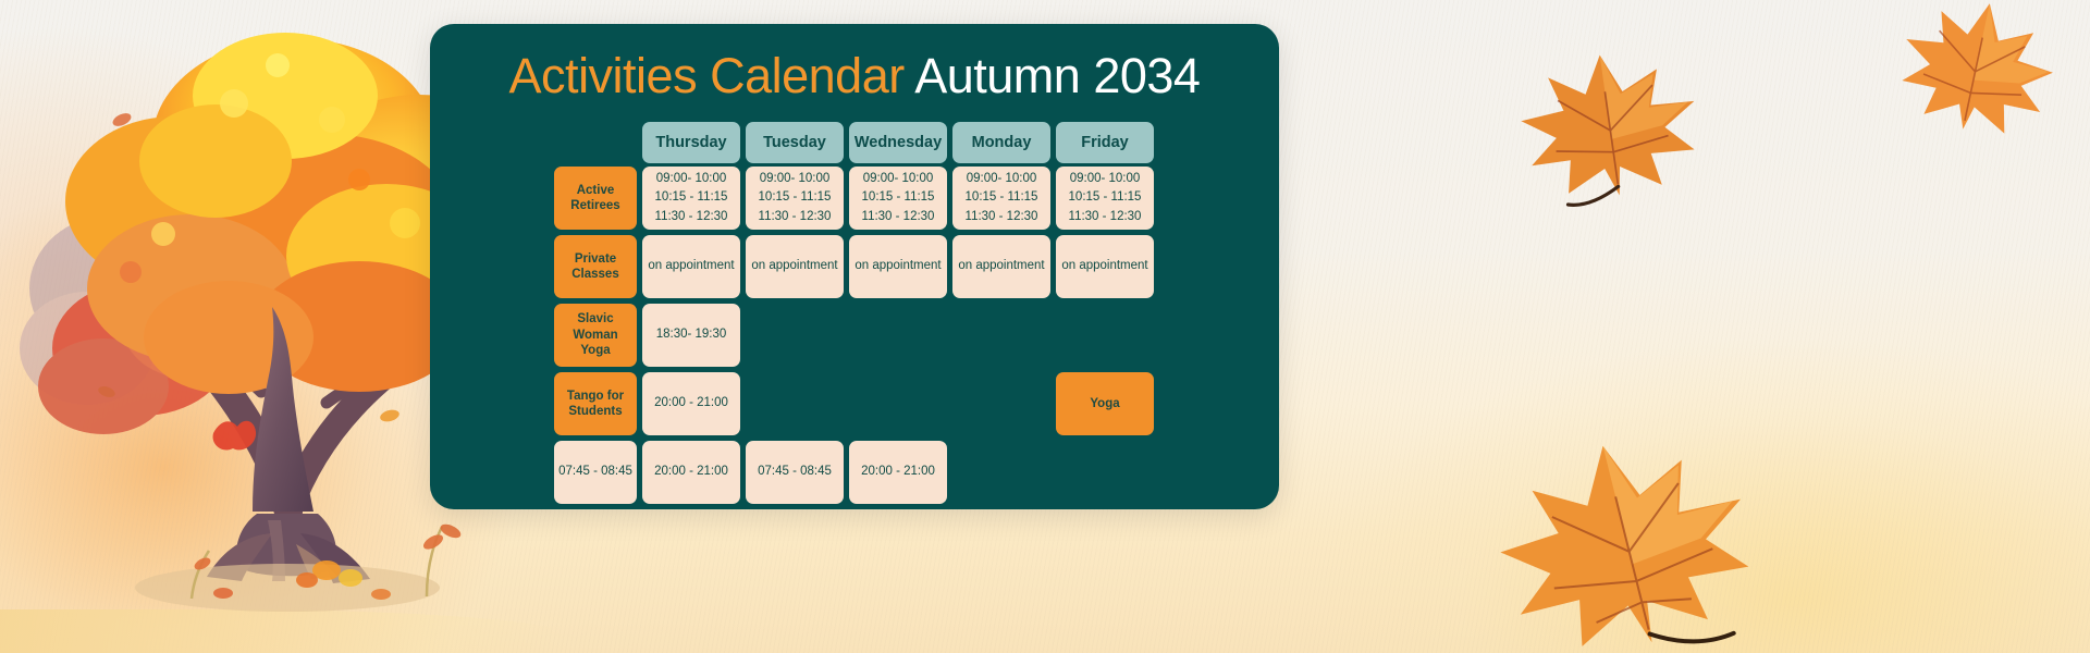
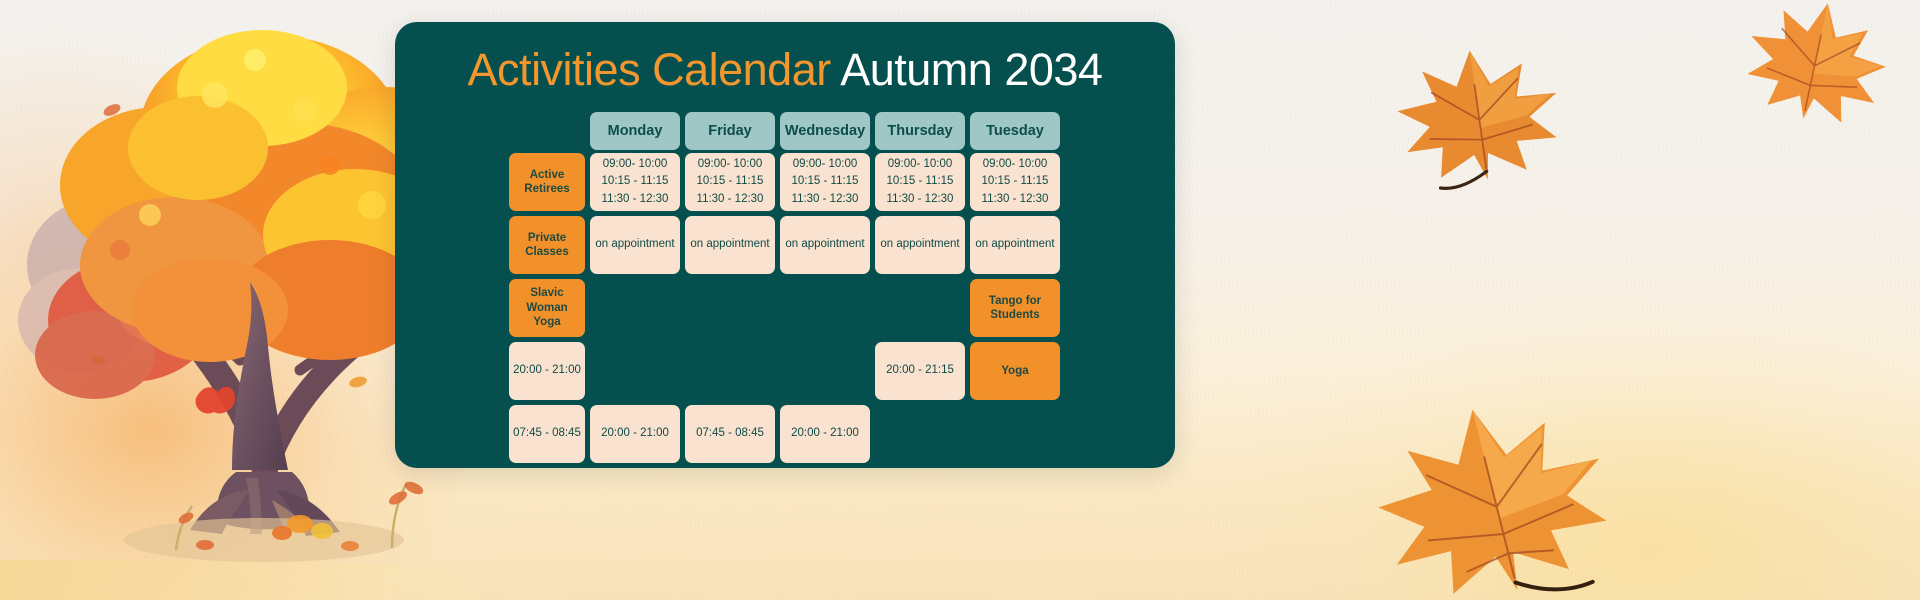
  Activities Calendar Autumn 2034
- Thursday
+ Monday
- Tuesday
+ Friday
  Wednesday
- Monday
+ Thursday
- Friday
+ Tuesday
  Active Retirees
  09:00- 10:00
  10:15 - 11:15
  11:30 - 12:30
  09:00- 10:00
  10:15 - 11:15
  11:30 - 12:30
  09:00- 10:00
  10:15 - 11:15
  11:30 - 12:30
  09:00- 10:00
  10:15 - 11:15
  11:30 - 12:30
  09:00- 10:00
  10:15 - 11:15
  11:30 - 12:30
  Private Classes
  on appointment
  on appointment
  on appointment
  on appointment
  on appointment
  Slavic Woman Yoga
- 18:30- 19:30
  Tango for Students
  20:00 - 21:00
+ 20:00 - 21:15
  Yoga
  07:45 - 08:45
  20:00 - 21:00
  07:45 - 08:45
  20:00 - 21:00
